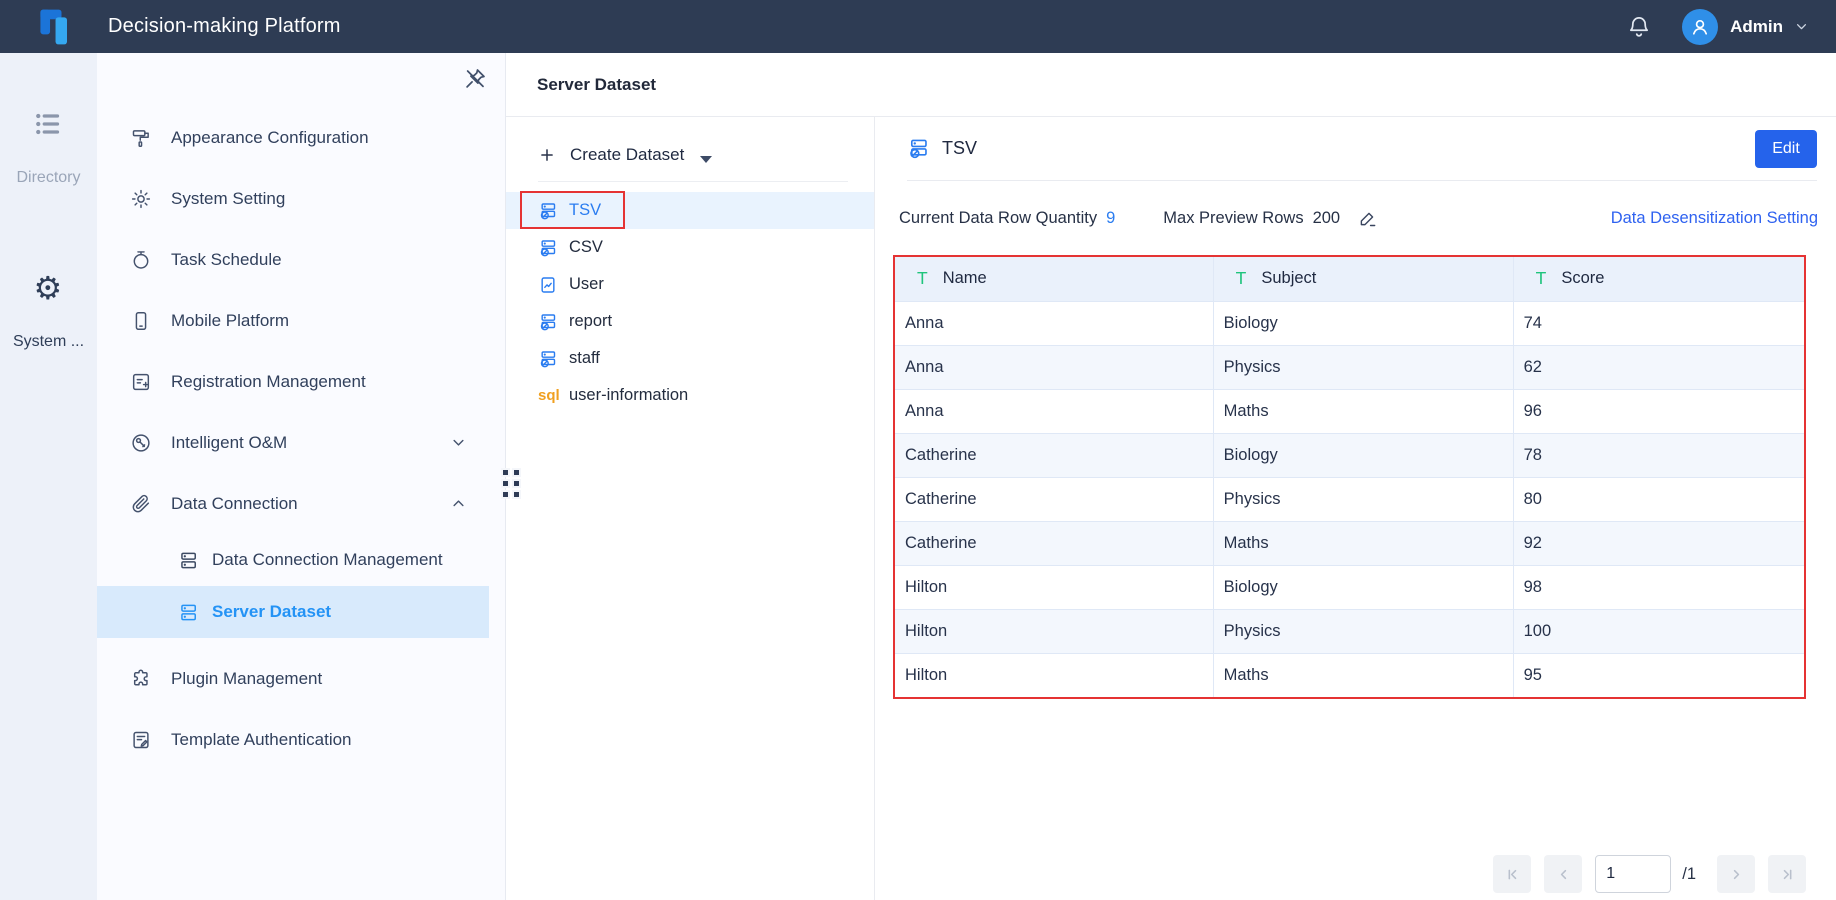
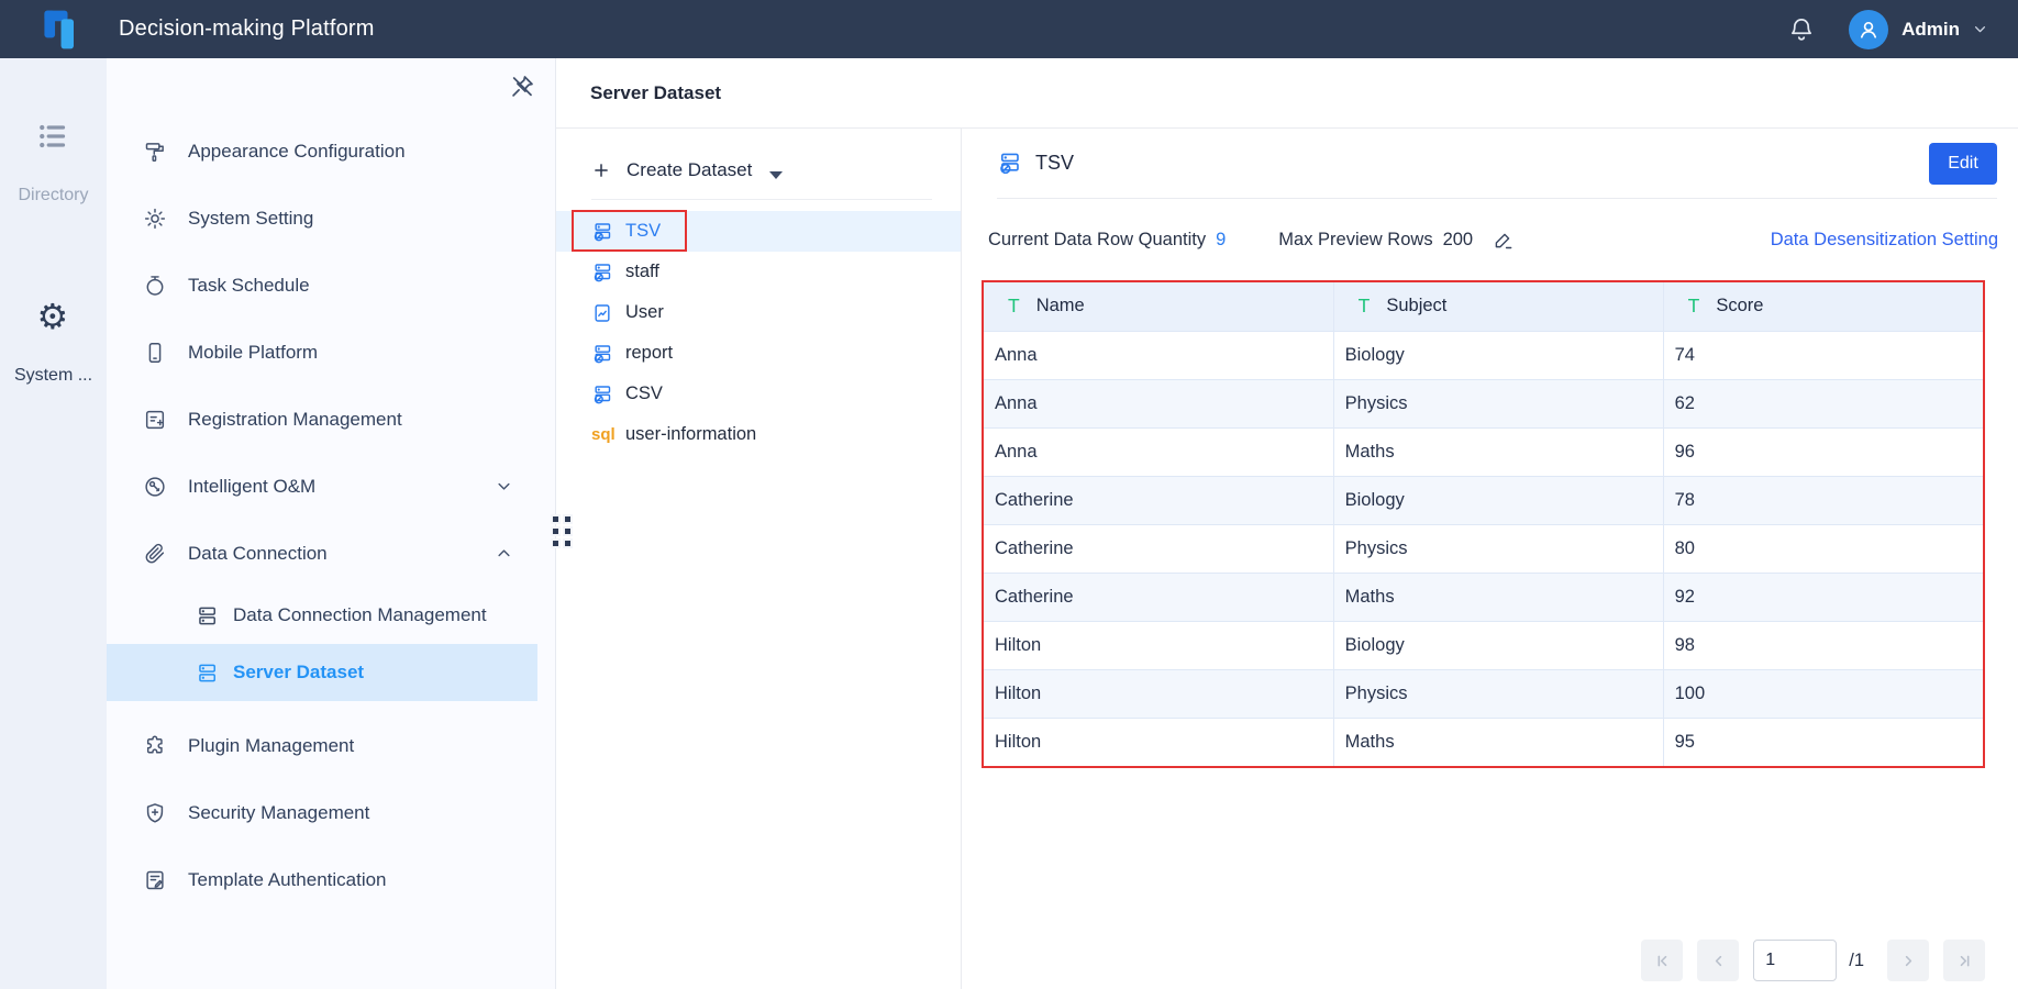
  Decision-making Platform
  Admin
  Directory
  ⚙
  System ...
  Appearance Configuration
  System Setting
  Task Schedule
  Mobile Platform
  Registration Management
  Intelligent O&M
  Data Connection
  Data Connection Management
  Server Dataset
  Plugin Management
+ Security Management
  Template Authentication
  Server Dataset
  Create Dataset
  TSV
- CSV
+ staff
  User
  report
- staff
+ CSV
  sql
  user-information
  TSV
  Edit
  Current Data Row Quantity
  9
  Max Preview Rows
  200
  Data Desensitization Setting
  T Name	T Subject	T Score
  Anna	Biology	74
  Anna	Physics	62
  Anna	Maths	96
  Catherine	Biology	78
  Catherine	Physics	80
  Catherine	Maths	92
  Hilton	Biology	98
  Hilton	Physics	100
  Hilton	Maths	95
  1
  /1
